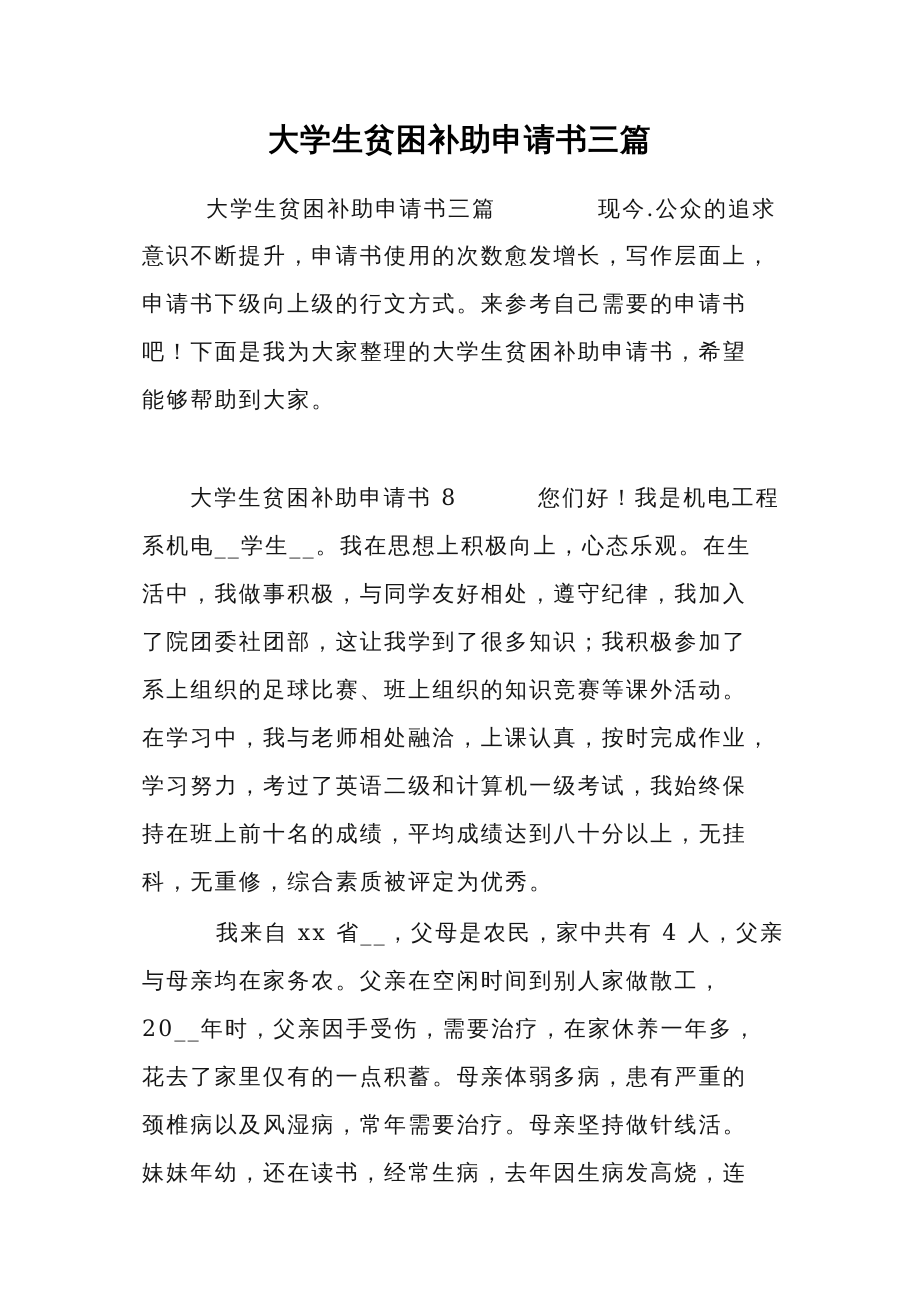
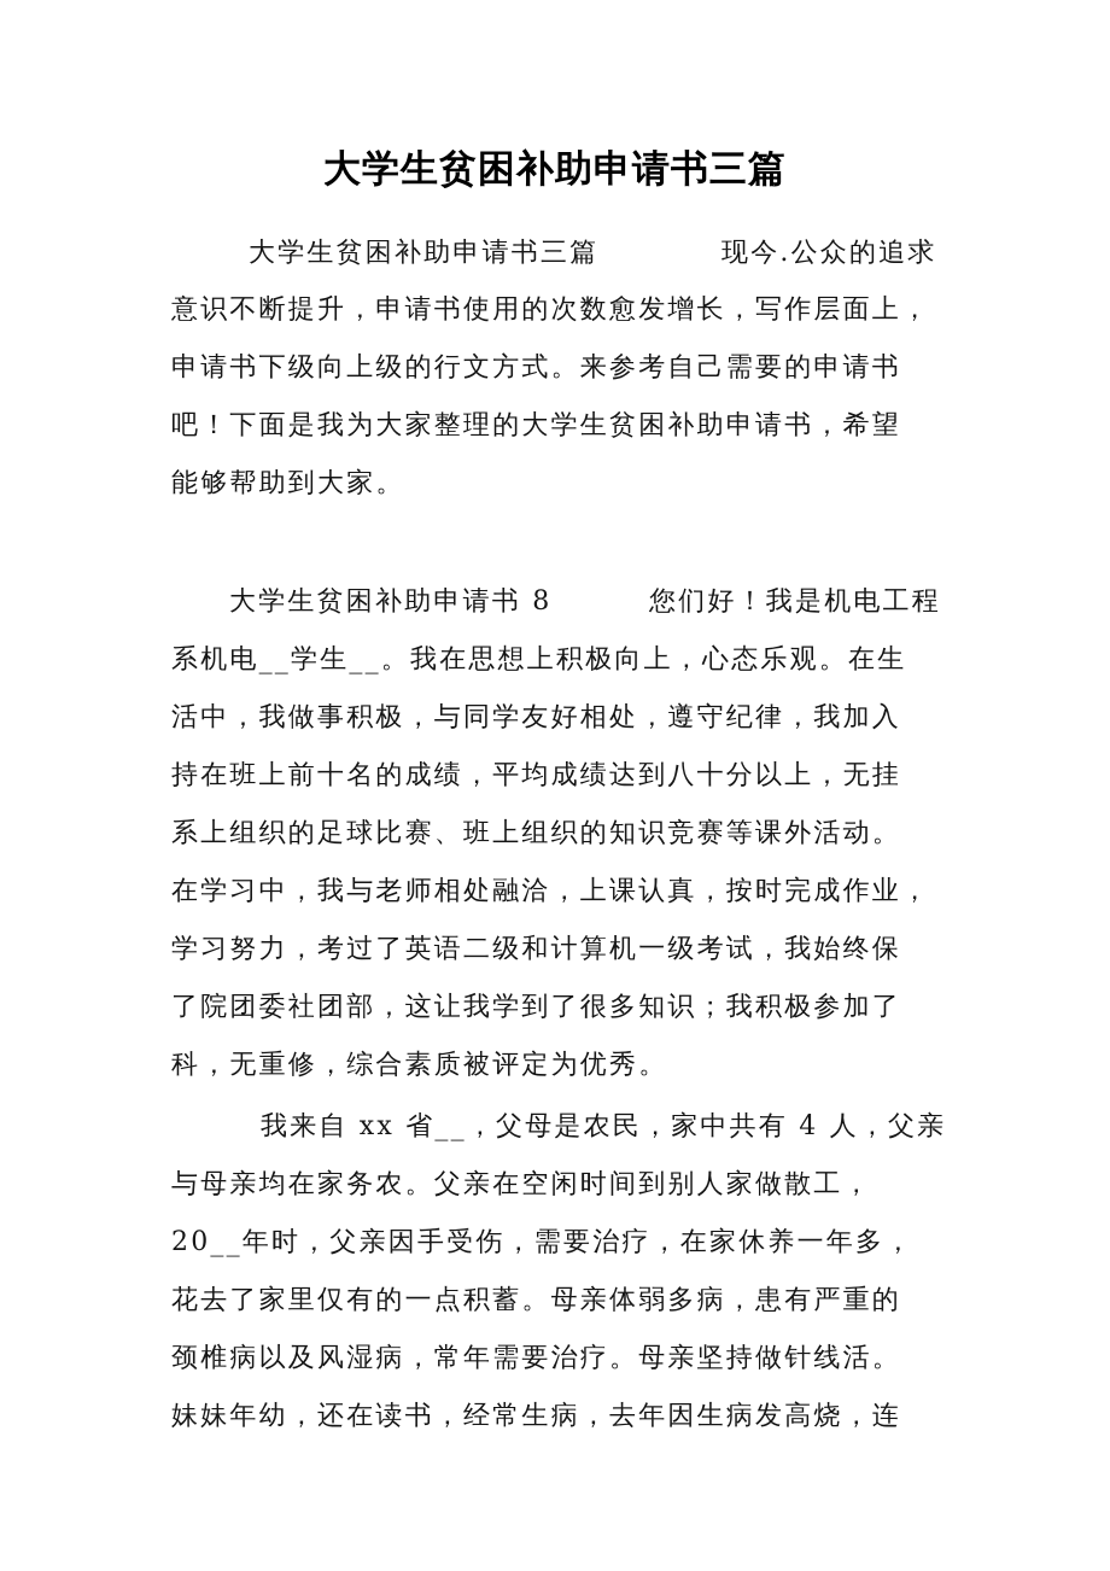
  大学生贫困补助申请书三篇
  大学生贫困补助申请书三篇
  现今.公众的追求
  意识不断提升，申请书使用的次数愈发增长，写作层面上，
  申请书下级向上级的行文方式。来参考自己需要的申请书
  吧！下面是我为大家整理的大学生贫困补助申请书，希望
  能够帮助到大家。
  大学生贫困补助申请书 8
  您们好！我是机电工程
  系机电__学生__。我在思想上积极向上，心态乐观。在生
  活中，我做事积极，与同学友好相处，遵守纪律，我加入
- 了院团委社团部，这让我学到了很多知识；我积极参加了
+ 持在班上前十名的成绩，平均成绩达到八十分以上，无挂
  系上组织的足球比赛、班上组织的知识竞赛等课外活动。
  在学习中，我与老师相处融洽，上课认真，按时完成作业，
  学习努力，考过了英语二级和计算机一级考试，我始终保
- 持在班上前十名的成绩，平均成绩达到八十分以上，无挂
+ 了院团委社团部，这让我学到了很多知识；我积极参加了
  科，无重修，综合素质被评定为优秀。
  我来自 xx 省__，父母是农民，家中共有 4 人，父亲
  与母亲均在家务农。父亲在空闲时间到别人家做散工，
  20__年时，父亲因手受伤，需要治疗，在家休养一年多，
  花去了家里仅有的一点积蓄。母亲体弱多病，患有严重的
  颈椎病以及风湿病，常年需要治疗。母亲坚持做针线活。
  妹妹年幼，还在读书，经常生病，去年因生病发高烧，连
